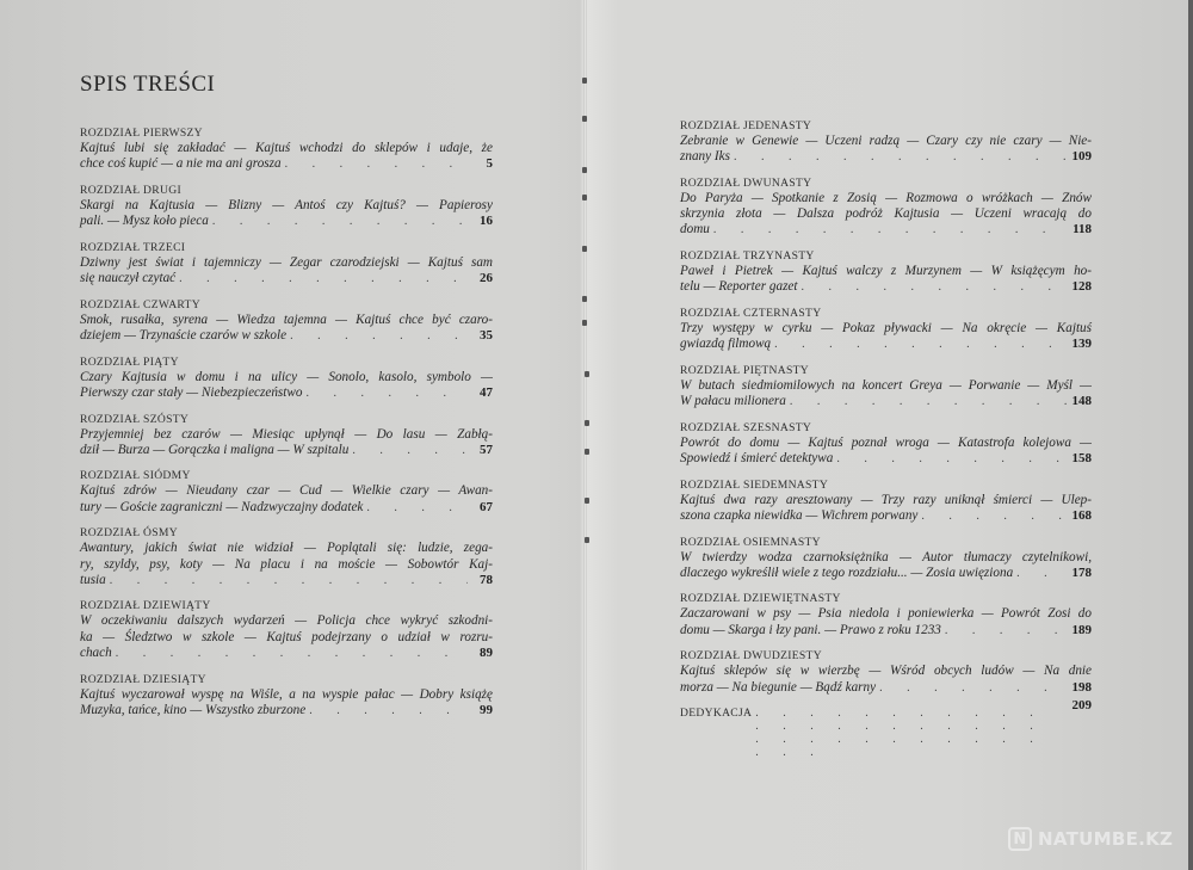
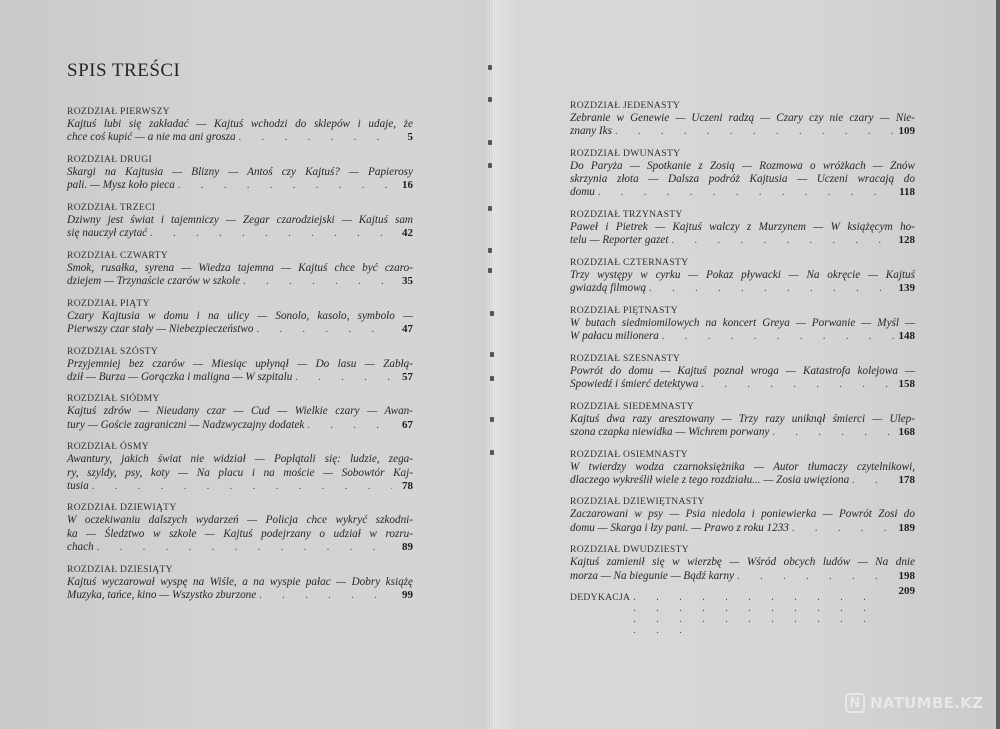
  SPIS TREŚCI
  ROZDZIAŁ PIERWSZY
  Kajtuś lubi się zakładać — Kajtuś wchodzi do sklepów i udaje, że
  chce coś kupić — a nie ma ani grosza
  5
  ROZDZIAŁ DRUGI
  Skargi na Kajtusia — Blizny — Antoś czy Kajtuś? — Papierosy
  pali. — Mysz koło pieca
  16
  ROZDZIAŁ TRZECI
  Dziwny jest świat i tajemniczy — Zegar czarodziejski — Kajtuś sam
  się nauczył czytać
- 26
+ 42
  ROZDZIAŁ CZWARTY
  Smok, rusałka, syrena — Wiedza tajemna — Kajtuś chce być czaro-
  dziejem — Trzynaście czarów w szkole
  35
  ROZDZIAŁ PIĄTY
  Czary Kajtusia w domu i na ulicy — Sonolo, kasolo, symbolo —
  Pierwszy czar stały — Niebezpieczeństwo
  47
  ROZDZIAŁ SZÓSTY
  Przyjemniej bez czarów — Miesiąc upłynął — Do lasu — Zabłą-
  dził — Burza — Gorączka i maligna — W szpitalu
  57
  ROZDZIAŁ SIÓDMY
  Kajtuś zdrów — Nieudany czar — Cud — Wielkie czary — Awan-
  tury — Goście zagraniczni — Nadzwyczajny dodatek
  67
  ROZDZIAŁ ÓSMY
  Awantury, jakich świat nie widział — Poplątali się: ludzie, zega-
  ry, szyldy, psy, koty — Na placu i na moście — Sobowtór Kaj-
  tusia
  78
  ROZDZIAŁ DZIEWIĄTY
  W oczekiwaniu dalszych wydarzeń — Policja chce wykryć szkodni-
  ka — Śledztwo w szkole — Kajtuś podejrzany o udział w rozru-
  chach
  89
  ROZDZIAŁ DZIESIĄTY
  Kajtuś wyczarował wyspę na Wiśle, a na wyspie pałac — Dobry książę
  Muzyka, tańce, kino — Wszystko zburzone
  99
  ROZDZIAŁ JEDENASTY
  Zebranie w Genewie — Uczeni radzą — Czary czy nie czary — Nie-
  znany Iks
  109
  ROZDZIAŁ DWUNASTY
  Do Paryża — Spotkanie z Zosią — Rozmowa o wróżkach — Znów
  skrzynia złota — Dalsza podróż Kajtusia — Uczeni wracają do
  domu
  118
  ROZDZIAŁ TRZYNASTY
  Paweł i Pietrek — Kajtuś walczy z Murzynem — W książęcym ho-
  telu — Reporter gazet
  128
  ROZDZIAŁ CZTERNASTY
  Trzy występy w cyrku — Pokaz pływacki — Na okręcie — Kajtuś
  gwiazdą filmową
  139
  ROZDZIAŁ PIĘTNASTY
  W butach siedmiomilowych na koncert Greya — Porwanie — Myśl —
  W pałacu milionera
  148
  ROZDZIAŁ SZESNASTY
  Powrót do domu — Kajtuś poznał wroga — Katastrofa kolejowa —
  Spowiedź i śmierć detektywa
  158
  ROZDZIAŁ SIEDEMNASTY
  Kajtuś dwa razy aresztowany — Trzy razy uniknął śmierci — Ulep-
  szona czapka niewidka — Wichrem porwany
  168
  ROZDZIAŁ OSIEMNASTY
  W twierdzy wodza czarnoksiężnika — Autor tłumaczy czytelnikowi,
  dlaczego wykreślił wiele z tego rozdziału... — Zosia uwięziona
  178
  ROZDZIAŁ DZIEWIĘTNASTY
  Zaczarowani w psy — Psia niedola i poniewierka — Powrót Zosi do
  domu — Skarga i łzy pani. — Prawo z roku 1233
  189
  ROZDZIAŁ DWUDZIESTY
- Kajtuś sklepów się w wierzbę — Wśród obcych ludów — Na dnie
+ Kajtuś zamienił się w wierzbę — Wśród obcych ludów — Na dnie
  morza — Na biegunie — Bądź karny
  198
  DEDYKACJA
  209
  NATUMBE.KZ
